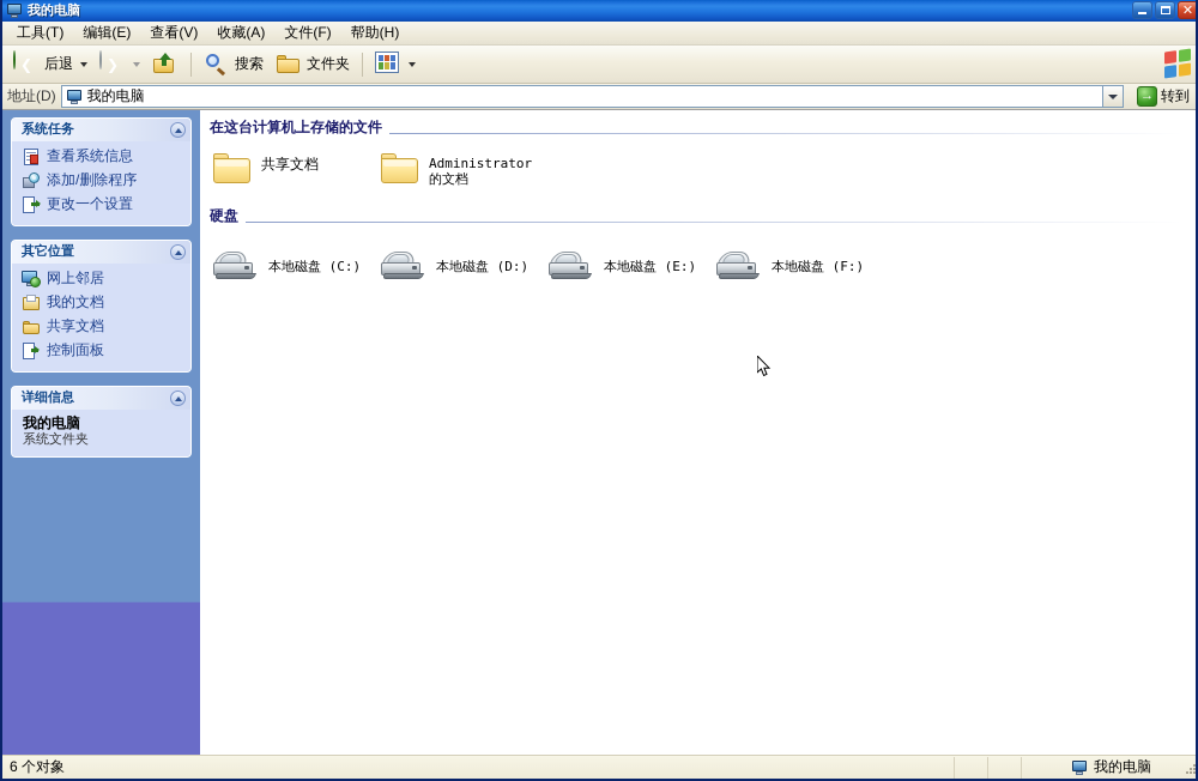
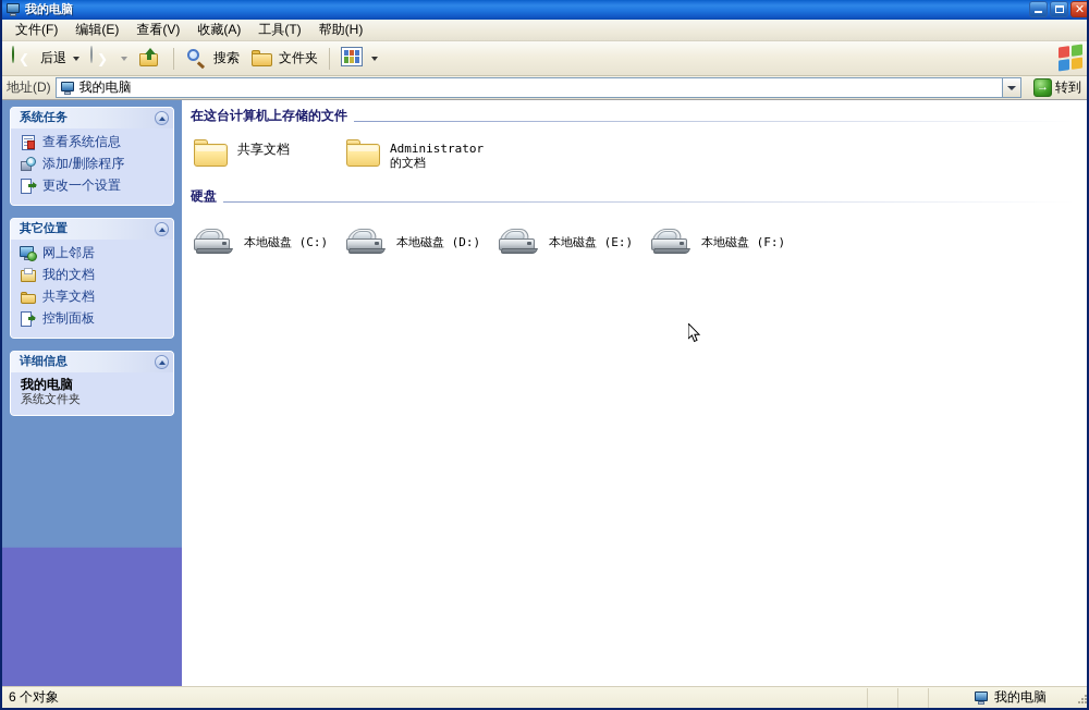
  我的电脑
  ✕
- 工具(T)
+ 文件(F)
  编辑(E)
  查看(V)
  收藏(A)
- 文件(F)
+ 工具(T)
  帮助(H)
  ❮
  后退
  ❯
  搜索
  文件夹
  地址(D)
  我的电脑
  →
  转到
  系统任务
  查看系统信息
  添加/删除程序
  更改一个设置
  其它位置
  网上邻居
  我的文档
  共享文档
  控制面板
  详细信息
  我的电脑
  系统文件夹
  在这台计算机上存储的文件
  共享文档
  Administrator 的文档
  硬盘
  本地磁盘 (C:)
  本地磁盘 (D:)
  本地磁盘 (E:)
  本地磁盘 (F:)
  6 个对象
  我的电脑
